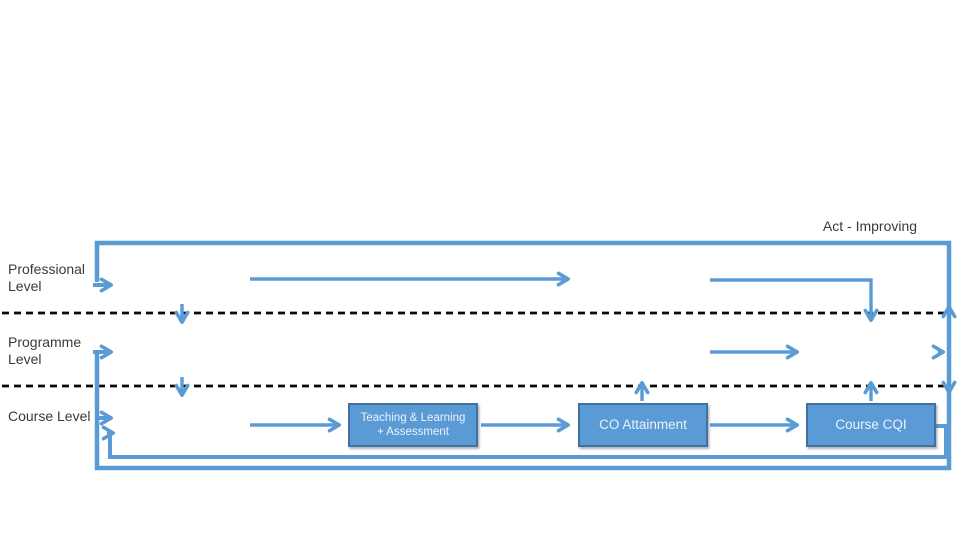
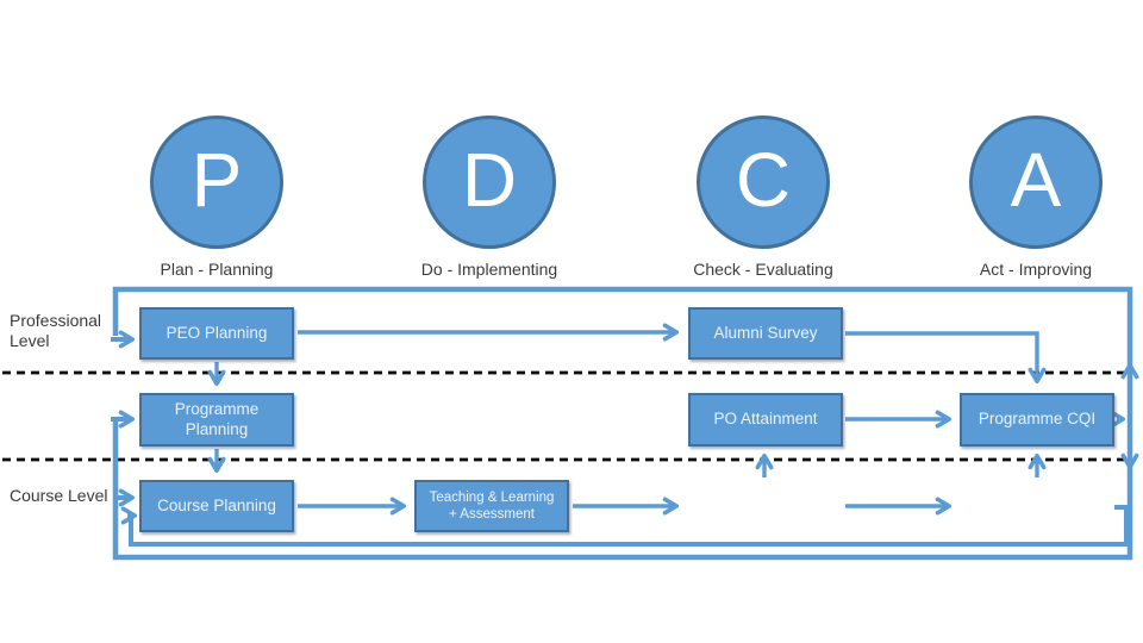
+ P
+ D
+ C
+ A
+ Plan - Planning
+ Do - Implementing
+ Check - Evaluating
  Act - Improving
  Professional Level
- Programme Level
  Course Level
+ PEO Planning
+ Alumni Survey
+ Programme Planning
+ PO Attainment
+ Programme CQI
+ Course Planning
  Teaching & Learning
  + Assessment
- CO Attainment
- Course CQI
